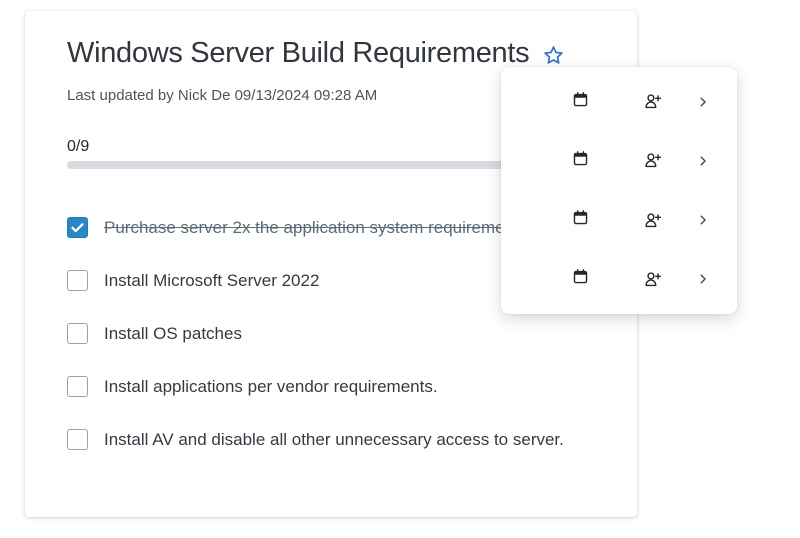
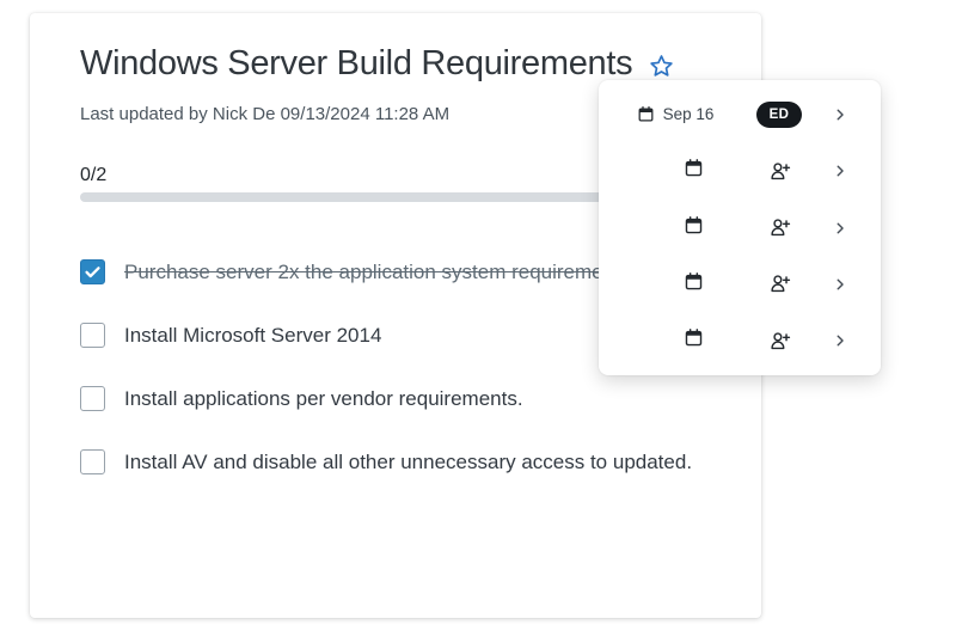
  Windows Server Build Requirements
- Last updated by Nick De 09/13/2024 09:28 AM
+ Last updated by Nick De 09/13/2024 11:28 AM
- 0/9
+ 0/2
  Purchase server 2x the application system requireme
- Install Microsoft Server 2022
+ Install Microsoft Server 2014
- Install OS patches
  Install applications per vendor requirements.
- Install AV and disable all other unnecessary access to server.
+ Install AV and disable all other unnecessary access to updated.
+ Sep 16
+ ED
